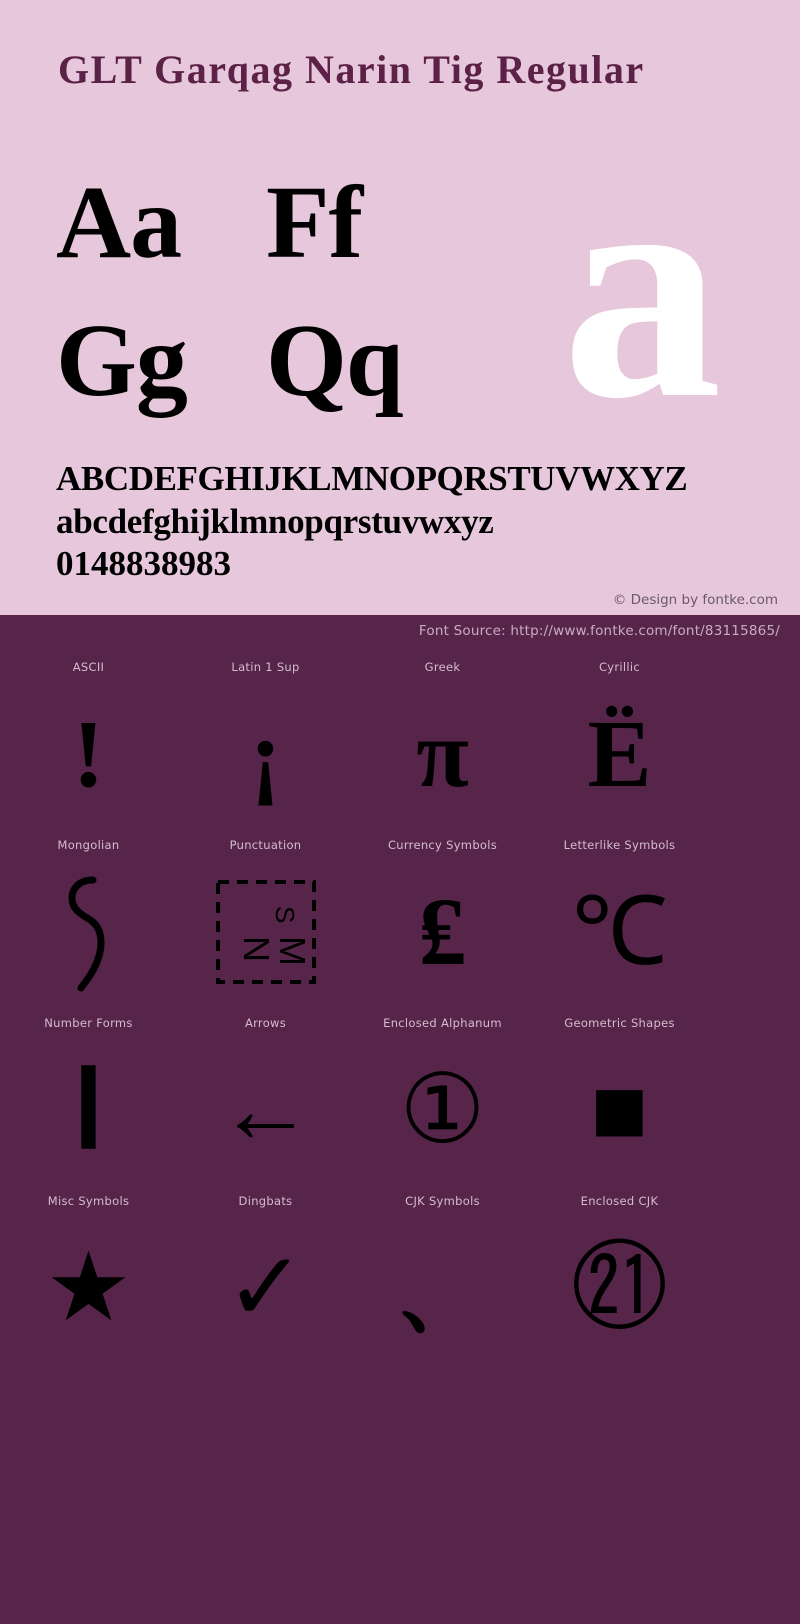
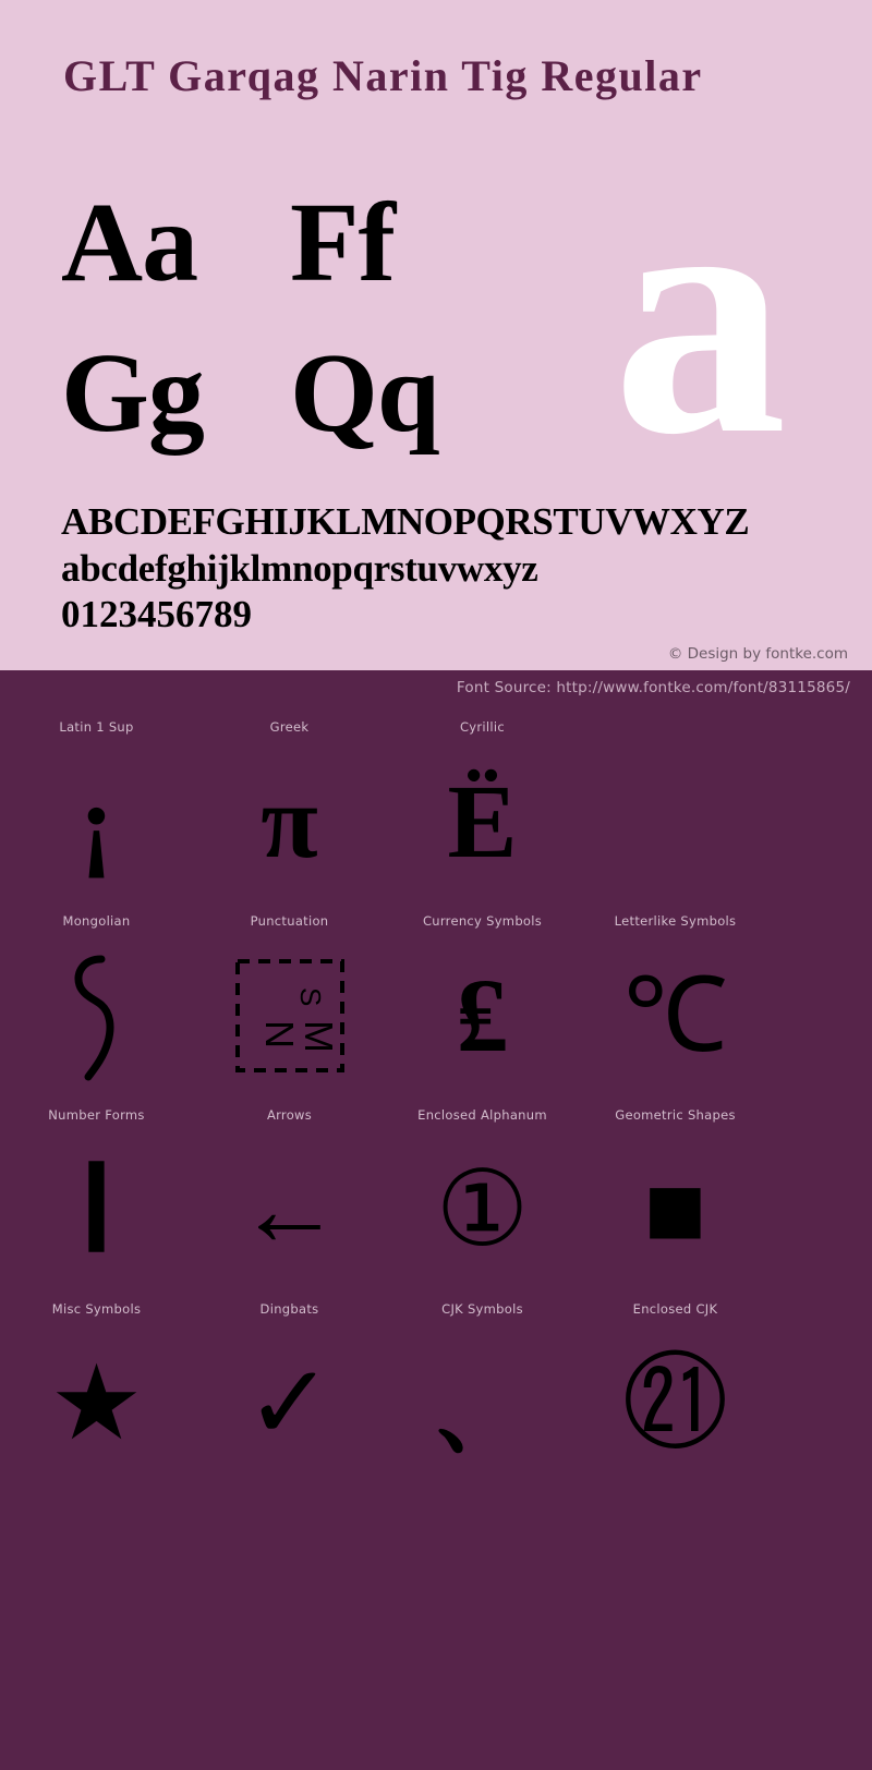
  GLT Garqag Narin Tig Regular
  Aa
  Ff
  Gg
  Qq
  a
  ABCDEFGHIJKLMNOPQRSTUVWXYZ
  abcdefghijklmnopqrstuvwxyz
- 0148838983
+ 0123456789
  © Design by fontke.com
  Font Source: http://www.fontke.com/font/83115865/
- ASCII
- !
  Latin 1 Sup
  ¡
  Greek
  π
  Cyrillic
  Ё
  Mongolian
  Punctuation
  Currency Symbols
  ₤
  Letterlike Symbols
  ℃
  Number Forms
  Ⅰ
  Arrows
  ←
  Enclosed Alphanum
  ①
  Geometric Shapes
  ■
  Misc Symbols
  ★
  Dingbats
  ✓
  CJK Symbols
  、
  Enclosed CJK
  ㉑
